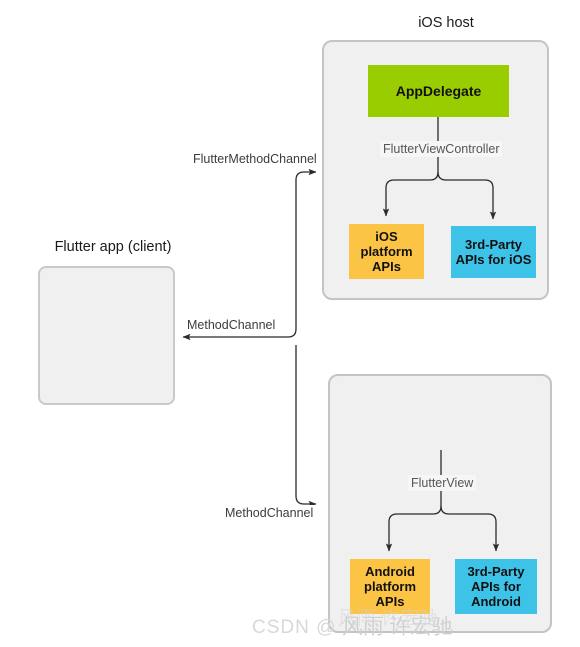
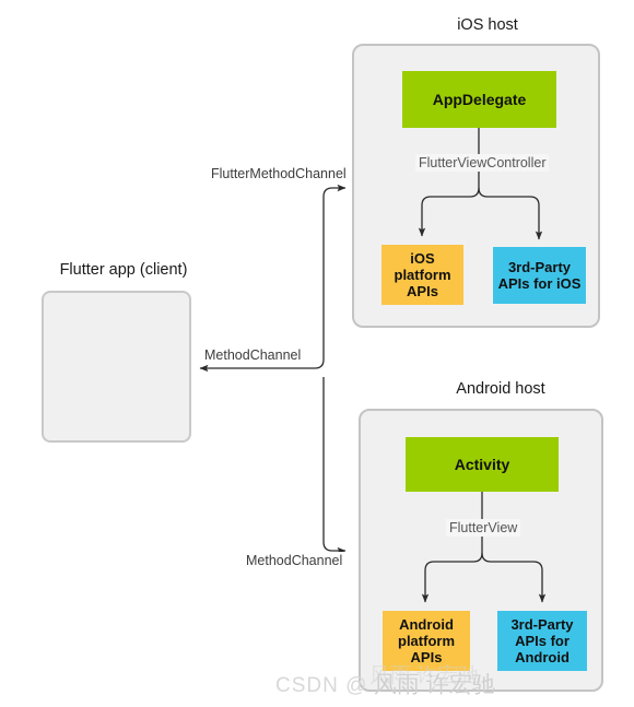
  iOS host
  AppDelegate
  FlutterViewController
  iOS
  platform
  APIs
  3rd-Party
  APIs for iOS
  Flutter app (client)
+ Android host
+ Activity
  FlutterView
  Android
  platform
  APIs
  3rd-Party
  APIs for
  Android
  FlutterMethodChannel
  MethodChannel
  MethodChannel
  CSDN @
  风雨 许宏驰
  风雨 许宏驰
